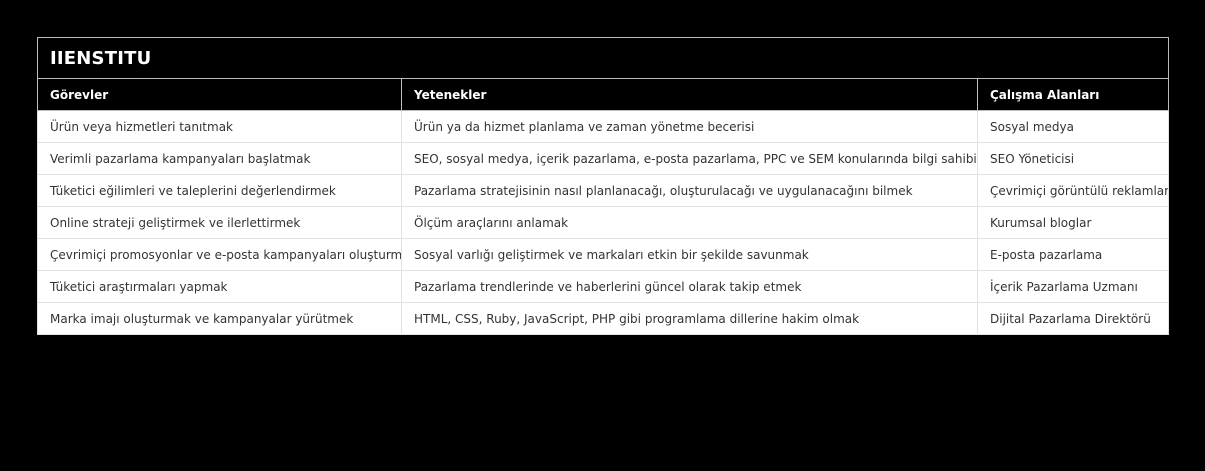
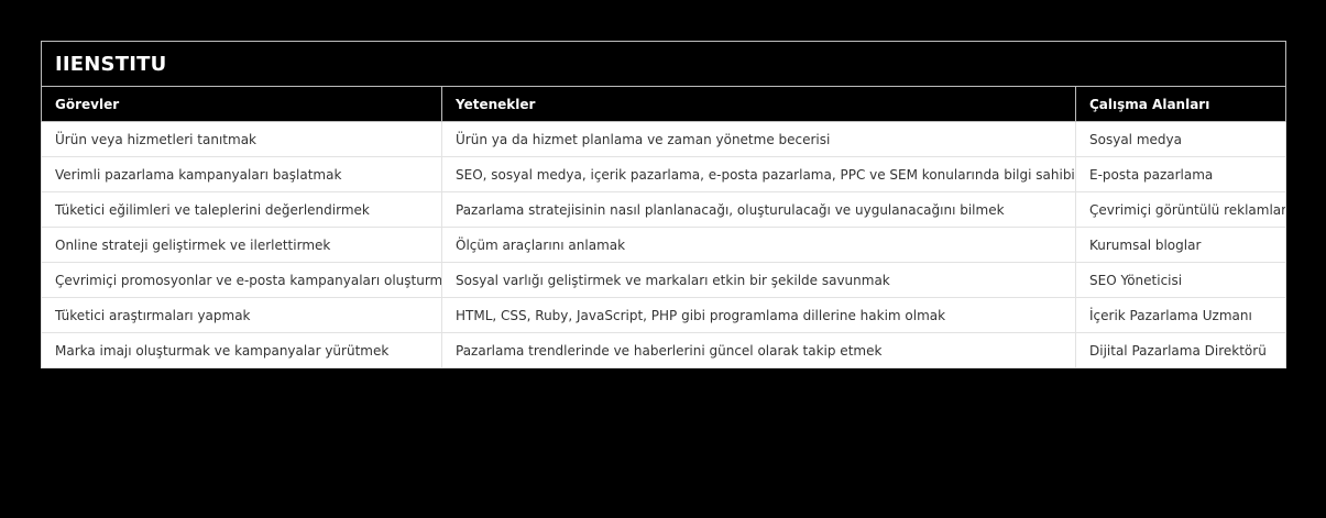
  IIENSTITU
  Görevler	Yetenekler	Çalışma Alanları
  Ürün veya hizmetleri tanıtmak	Ürün ya da hizmet planlama ve zaman yönetme becerisi	Sosyal medya
- Verimli pazarlama kampanyaları başlatmak	SEO, sosyal medya, içerik pazarlama, e-posta pazarlama, PPC ve SEM konularında bilgi sahibi	SEO Yöneticisi
+ Verimli pazarlama kampanyaları başlatmak	SEO, sosyal medya, içerik pazarlama, e-posta pazarlama, PPC ve SEM konularında bilgi sahibi	E-posta pazarlama
  Tüketici eğilimleri ve taleplerini değerlendirmek	Pazarlama stratejisinin nasıl planlanacağı, oluşturulacağı ve uygulanacağını bilmek	Çevrimiçi görüntülü reklamlar
  Online strateji geliştirmek ve ilerlettirmek	Ölçüm araçlarını anlamak	Kurumsal bloglar
- Çevrimiçi promosyonlar ve e-posta kampanyaları oluşturm	Sosyal varlığı geliştirmek ve markaları etkin bir şekilde savunmak	E-posta pazarlama
+ Çevrimiçi promosyonlar ve e-posta kampanyaları oluşturm	Sosyal varlığı geliştirmek ve markaları etkin bir şekilde savunmak	SEO Yöneticisi
- Tüketici araştırmaları yapmak	Pazarlama trendlerinde ve haberlerini güncel olarak takip etmek	İçerik Pazarlama Uzmanı
+ Tüketici araştırmaları yapmak	HTML, CSS, Ruby, JavaScript, PHP gibi programlama dillerine hakim olmak	İçerik Pazarlama Uzmanı
- Marka imajı oluşturmak ve kampanyalar yürütmek	HTML, CSS, Ruby, JavaScript, PHP gibi programlama dillerine hakim olmak	Dijital Pazarlama Direktörü
+ Marka imajı oluşturmak ve kampanyalar yürütmek	Pazarlama trendlerinde ve haberlerini güncel olarak takip etmek	Dijital Pazarlama Direktörü
